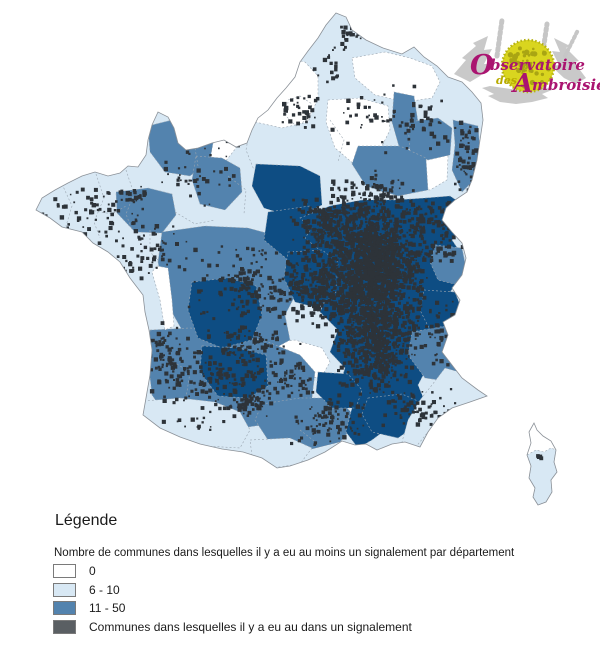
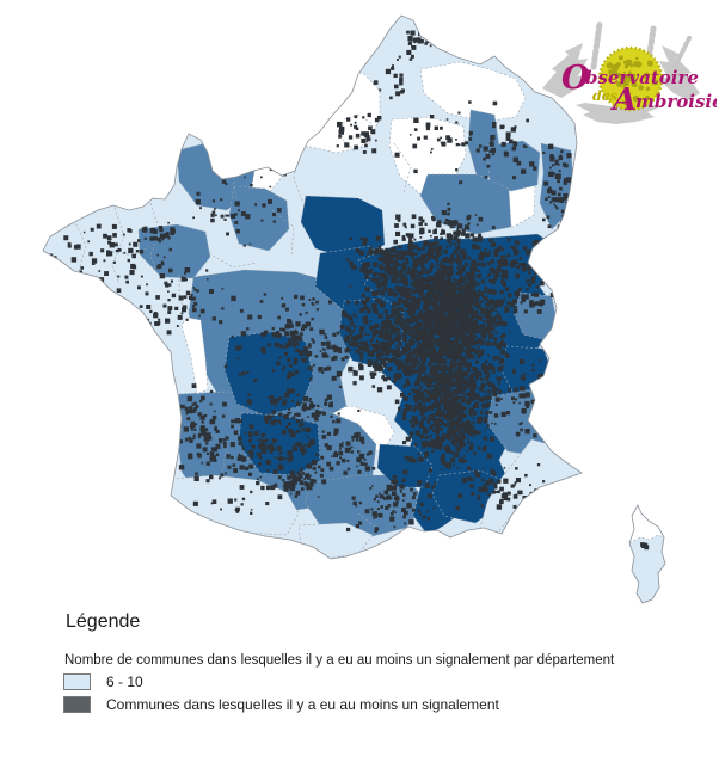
  O
  bservatoire
  des
  A
  mbroisi
  Légende
  Nombre de communes dans lesquelles il y a eu au moins un signalement par département
- 0
  6 - 10
- 11 - 50
- Communes dans lesquelles il y a eu au dans un signalement
+ Communes dans lesquelles il y a eu au moins un signalement
